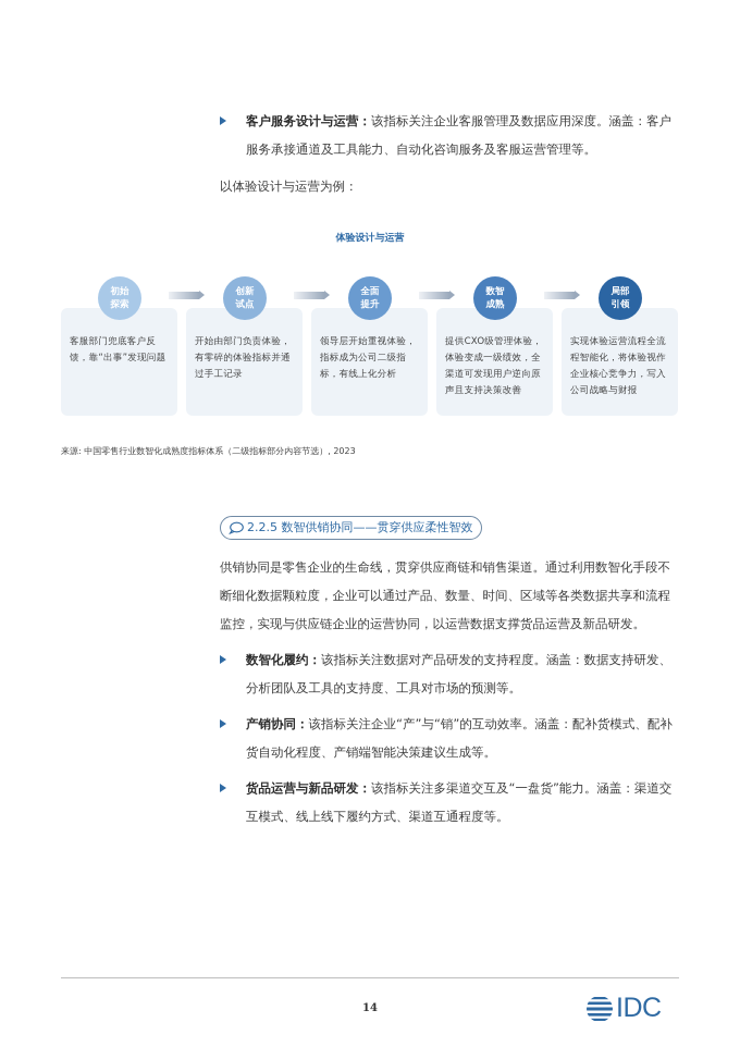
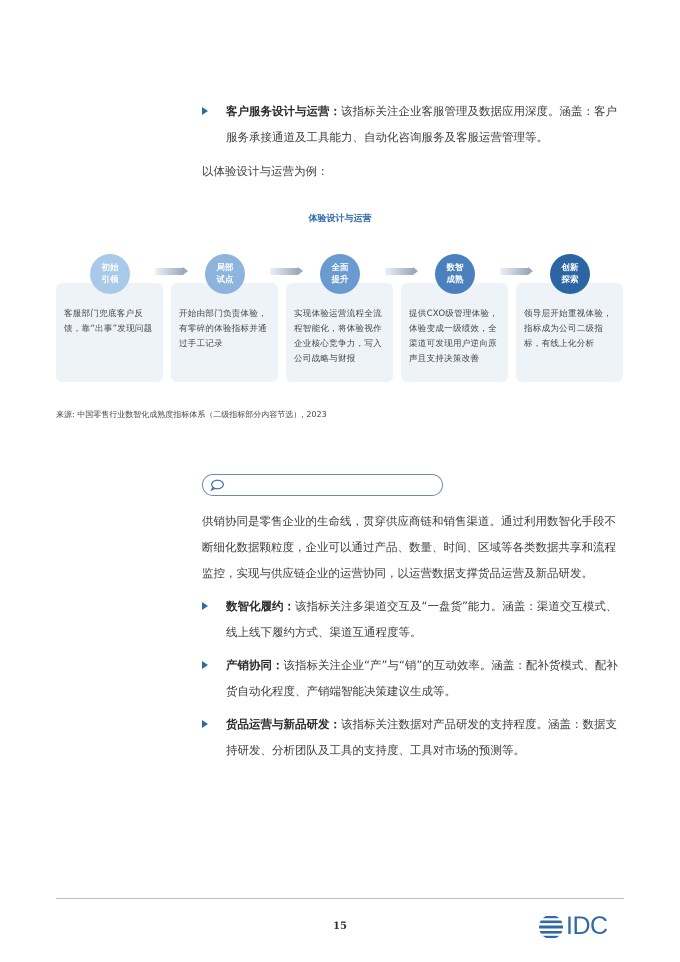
  客户服务设计与运营：该指标关注企业客服管理及数据应用深度。涵盖：客户服务承接通道及工具能力、自动化咨询服务及客服运营管理等。
  以体验设计与运营为例：
  体验设计与运营
  客服部门兜底客户反馈，靠“出事”发现问题
  开始由部门负责体验，有零碎的体验指标并通过手工记录
- 领导层开始重视体验，指标成为公司二级指标，有线上化分析
+ 实现体验运营流程全流程智能化，将体验视作企业核心竞争力，写入公司战略与财报
  提供CXO级管理体验，体验变成一级绩效，全渠道可发现用户逆向原声且支持决策改善
- 实现体验运营流程全流程智能化，将体验视作企业核心竞争力，写入公司战略与财报
+ 领导层开始重视体验，指标成为公司二级指标，有线上化分析
  初始
- 探索
+ 引领
- 创新
+ 局部
  试点
  全面
  提升
  数智
  成熟
- 局部
+ 创新
- 引领
+ 探索
  来源: 中国零售行业数智化成熟度指标体系（二级指标部分内容节选）, 2023
- 2.2.5 数智供销协同——贯穿供应柔性智效
  供销协同是零售企业的生命线，贯穿供应商链和销售渠道。通过利用数智化手段不断细化数据颗粒度，企业可以通过产品、数量、时间、区域等各类数据共享和流程监控，实现与供应链企业的运营协同，以运营数据支撑货品运营及新品研发。
- 数智化履约：该指标关注数据对产品研发的支持程度。涵盖：数据支持研发、分析团队及工具的支持度、工具对市场的预测等。
+ 数智化履约：该指标关注多渠道交互及“一盘货”能力。涵盖：渠道交互模式、线上线下履约方式、渠道互通程度等。
  产销协同：该指标关注企业“产”与“销”的互动效率。涵盖：配补货模式、配补货自动化程度、产销端智能决策建议生成等。
- 货品运营与新品研发：该指标关注多渠道交互及“一盘货”能力。涵盖：渠道交互模式、线上线下履约方式、渠道互通程度等。
+ 货品运营与新品研发：该指标关注数据对产品研发的支持程度。涵盖：数据支持研发、分析团队及工具的支持度、工具对市场的预测等。
- 14
+ 15
  IDC
